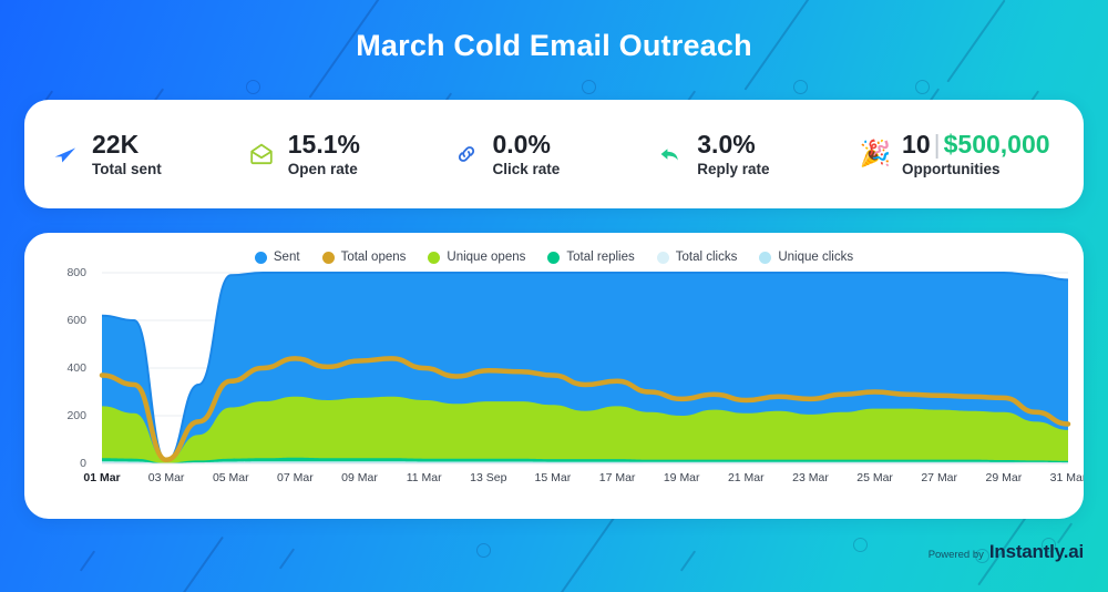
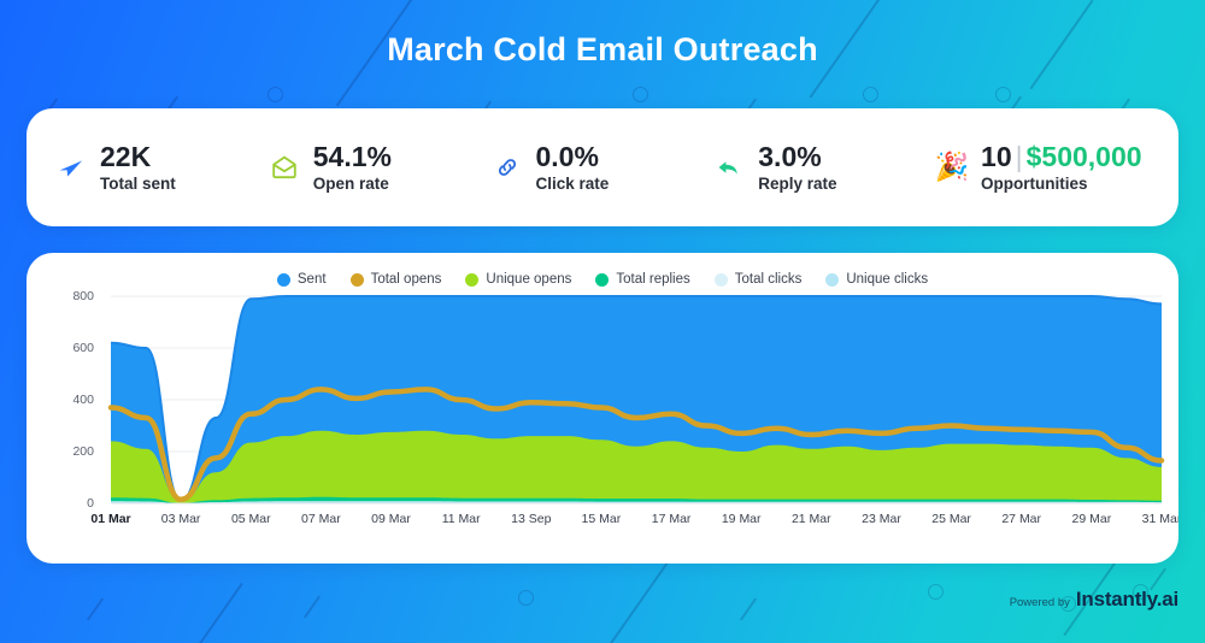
  March Cold Email Outreach
  22K
  Total sent
- 15.1%
+ 54.1%
  Open rate
  0.0%
  Click rate
  3.0%
  Reply rate
  🎉
  10|$500,000
  Opportunities
  Sent
  Total opens
  Unique opens
  Total replies
  Total clicks
  Unique clicks
  800
  600
  400
  200
  0
  01 Mar
  03 Mar
  05 Mar
  07 Mar
  09 Mar
  11 Mar
  13 Sep
  15 Mar
  17 Mar
  19 Mar
  21 Mar
  23 Mar
  25 Mar
  27 Mar
  29 Mar
  31 Ma
  Powered by
  Instantly.ai
